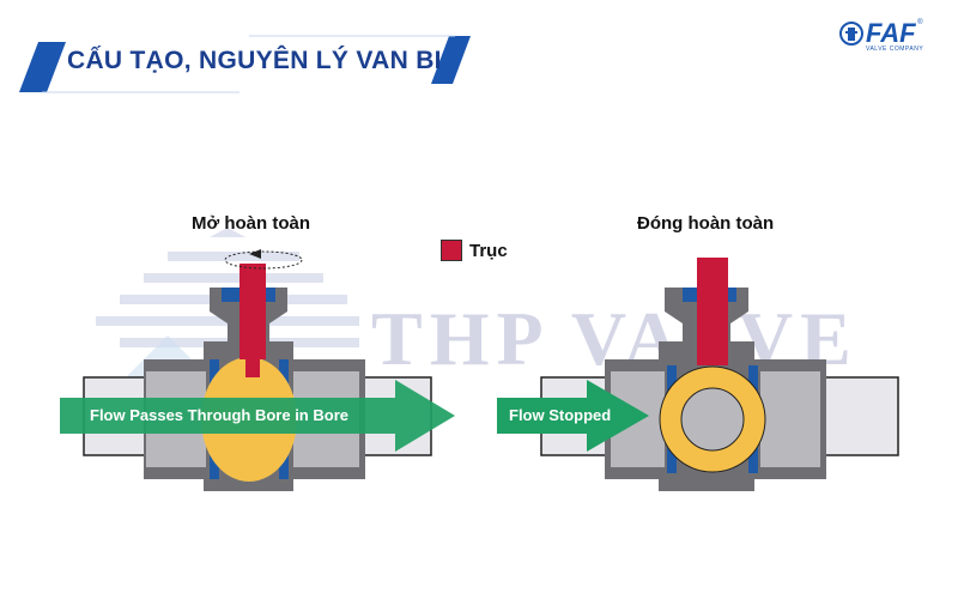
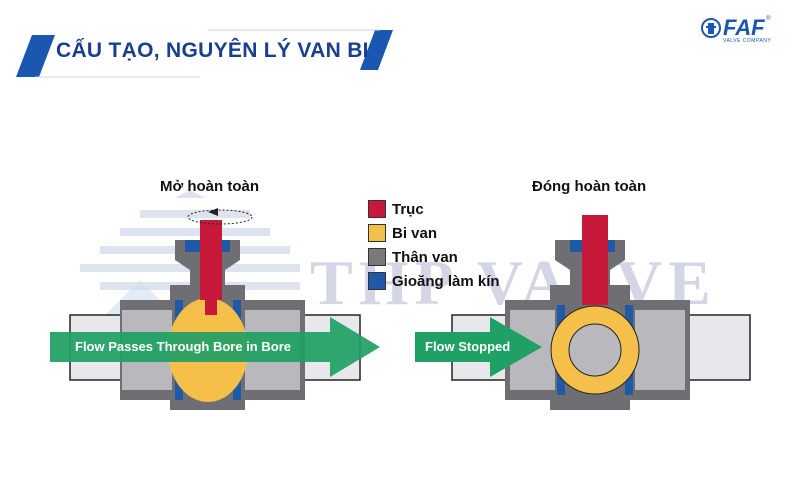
  CẤU TẠO, NGUYÊN LÝ VAN BI
  FAF
  THP VAVE
  Mở hoàn toàn
  Flow Passes Through Bore in Bore
  Trục
+ Bi van
+ Thân van
+ Gioăng làm kín
  Đóng hoàn toàn
  Flow Stopped
